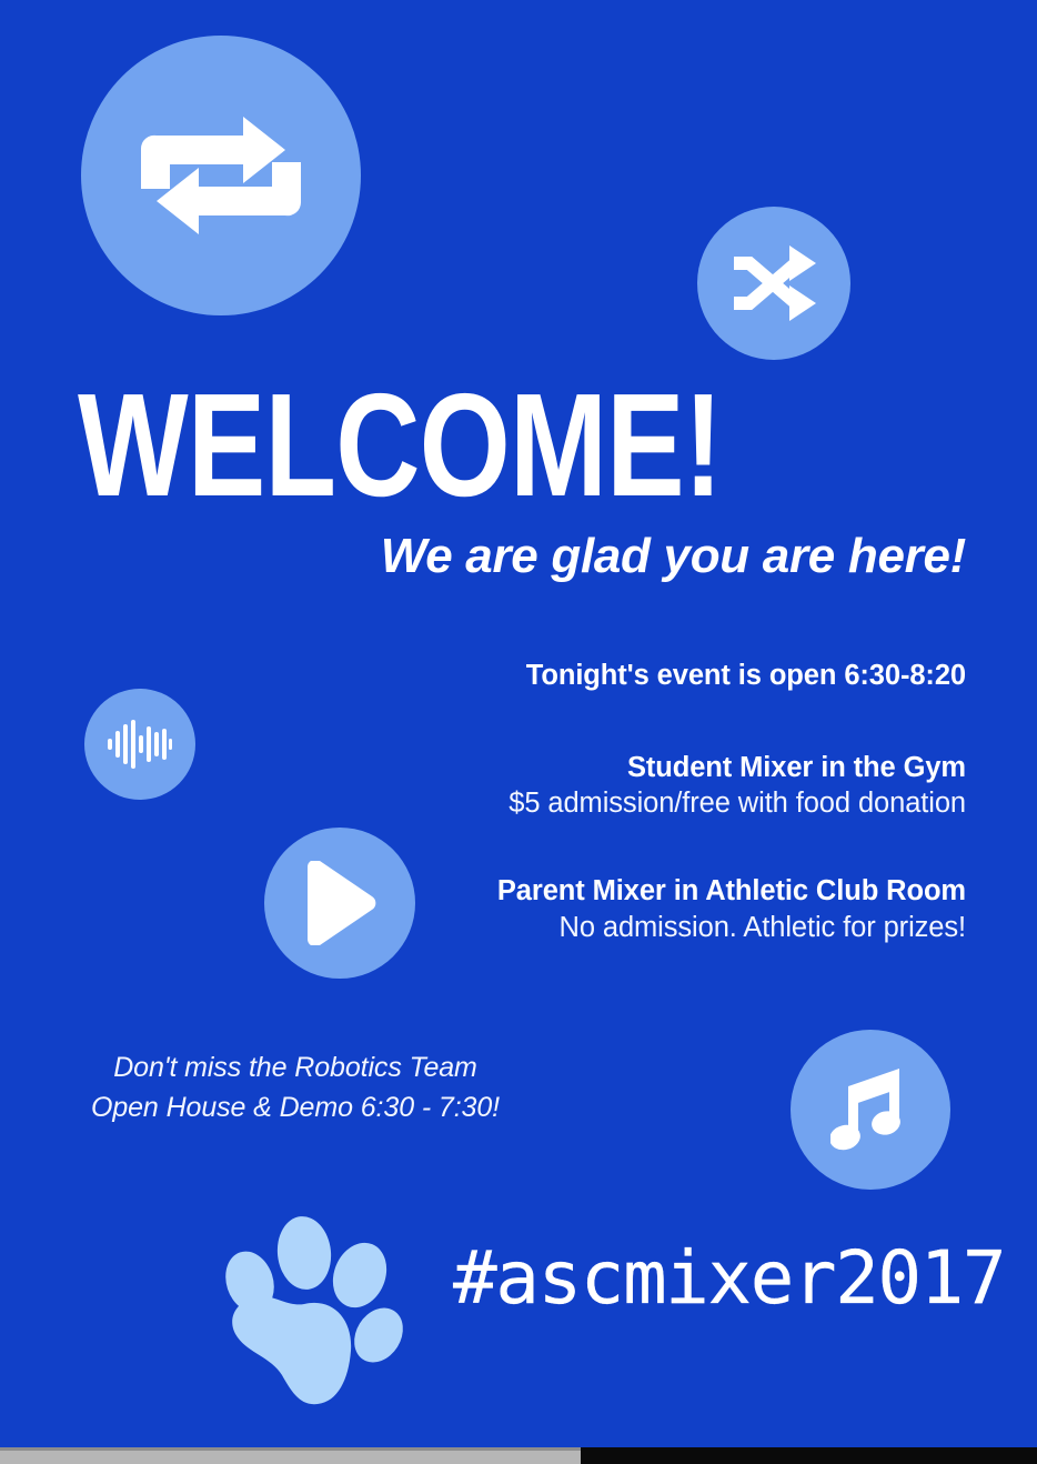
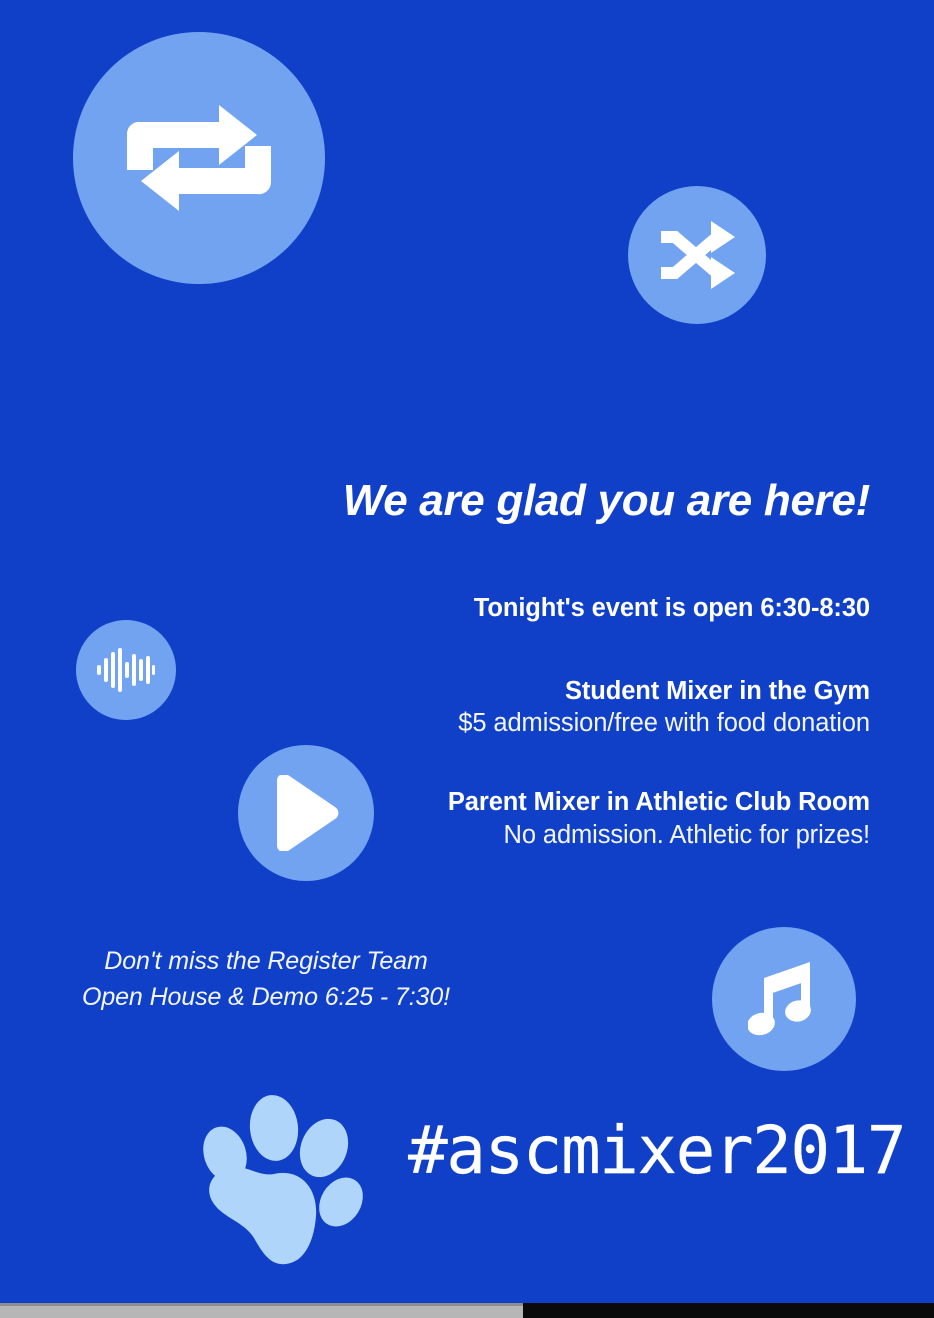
- WELCOME!
  We are glad you are here!
- Tonight's event is open 6:30-8:20
+ Tonight's event is open 6:30-8:30
  Student Mixer in the Gym
  $5 admission/free with food donation
  Parent Mixer in Athletic Club Room
  No admission. Athletic for prizes!
- Don't miss the Robotics Team
+ Don't miss the Register Team
- Open House & Demo 6:30 - 7:30!
+ Open House & Demo 6:25 - 7:30!
  #ascmixer2017
